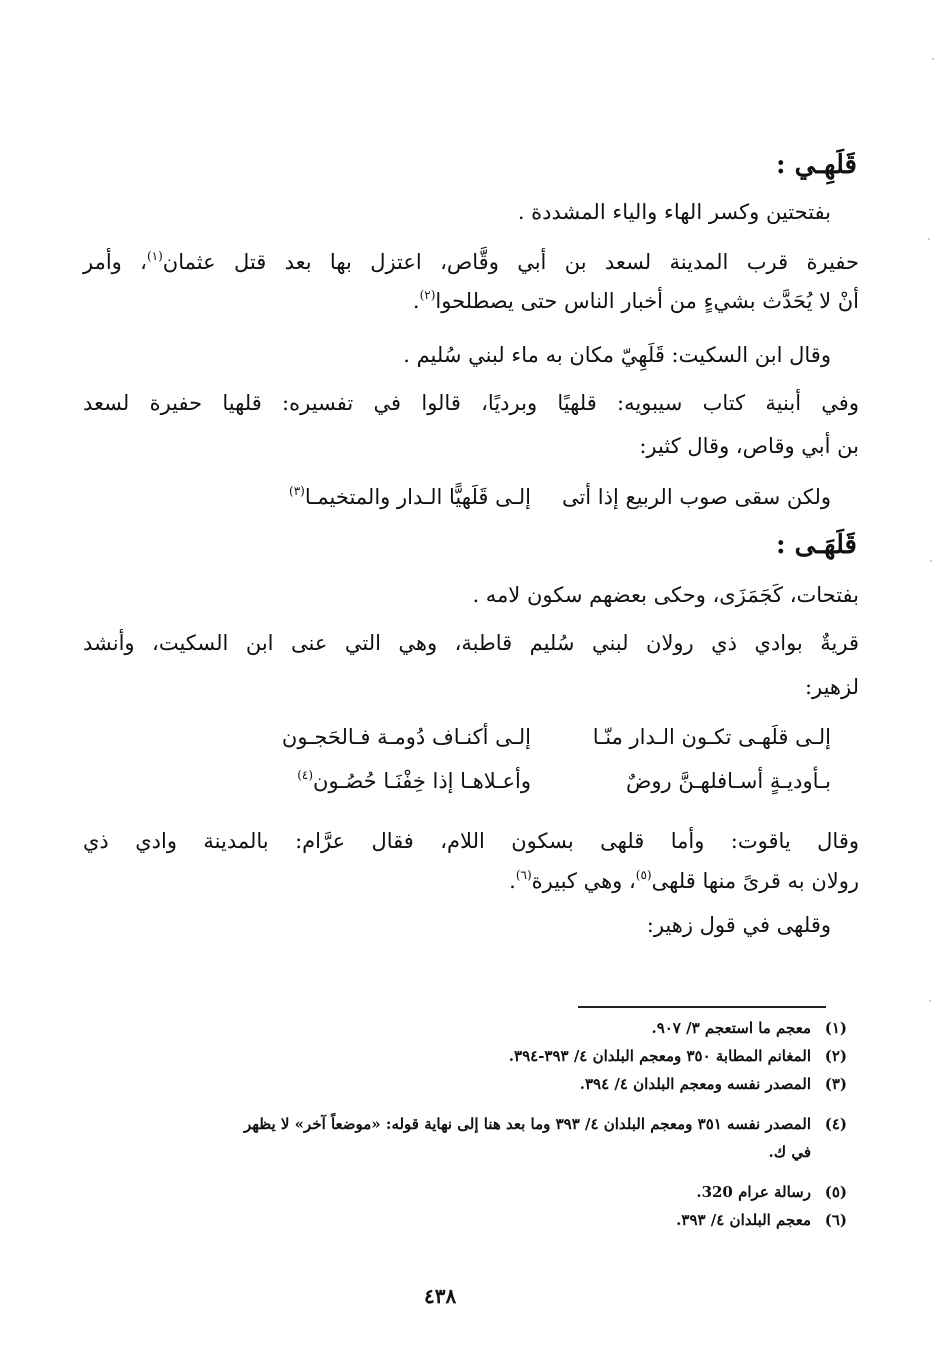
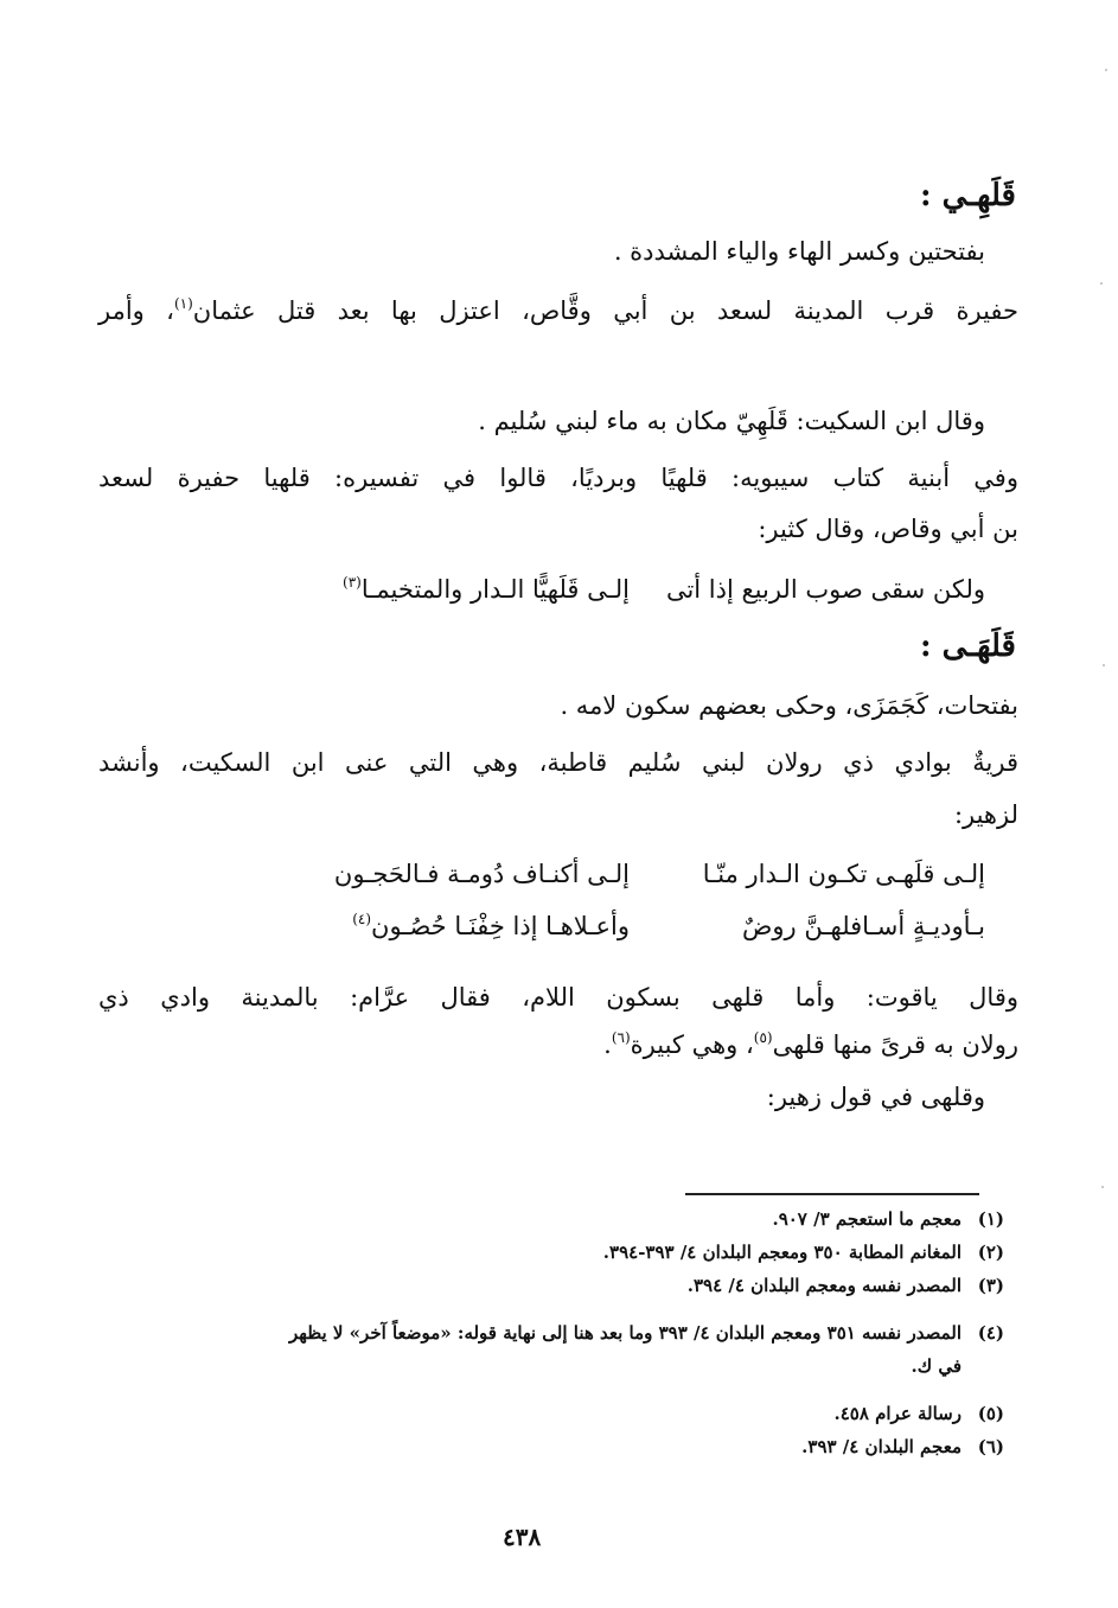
  قَلَهِـي :
  بفتحتين وكسر الهاء والياء المشددة .
  حفيرة قرب المدينة لسعد بن أبي وقَّاص، اعتزل بها بعد قتل عثمان(١)، وأمر
- أنْ لا يُحَدَّث بشيءٍ من أخبار الناس حتى يصطلحوا(٢).
  وقال ابن السكيت: قَلَهِيّ مكان به ماء لبني سُليم .
  وفي أبنية كتاب سيبويه: قلهيًا وبرديًا، قالوا في تفسيره: قلهيا حفيرة لسعد
  بن أبي وقاص، وقال كثير:
  ولكن سقى صوب الربيع إذا أتى
  إلـى قَلَهيًّا الـدار والمتخيمـا(٣)
  قَلَهَـى :
  بفتحات، كَجَمَزَى، وحكى بعضهم سكون لامه .
  قريةٌ بوادي ذي رولان لبني سُليم قاطبة، وهي التي عنى ابن السكيت، وأنشد
  لزهير:
  إلـى قلَهـى تكـون الـدار منّـا
  إلـى أكنـاف دُومـة فـالحَجـون
  بـأوديـةٍ أسـافلهـنَّ روضٌ
  وأعـلاهـا إذا خِفْنَـا حُصُـون(٤)
  وقال ياقوت: وأما قلهى بسكون اللام، فقال عرَّام: بالمدينة وادي ذي
  رولان به قرىً منها قلهى(٥)، وهي كبيرة(٦).
  وقلهى في قول زهير:
  (١)معجم ما استعجم ٣/ ٩٠٧.
  (٢)المغانم المطابة ٣٥٠ ومعجم البلدان ٤/ ٣٩٣-٣٩٤.
  (٣)المصدر نفسه ومعجم البلدان ٤/ ٣٩٤.
  (٤)المصدر نفسه ٣٥١ ومعجم البلدان ٤/ ٣٩٣ وما بعد هنا إلى نهاية قوله: «موضعاً آخر» لا يظهر
  في ك.
- (٥)رسالة عرام 320.
+ (٥)رسالة عرام ٤٥٨.
  (٦)معجم البلدان ٤/ ٣٩٣.
  ٤٣٨
